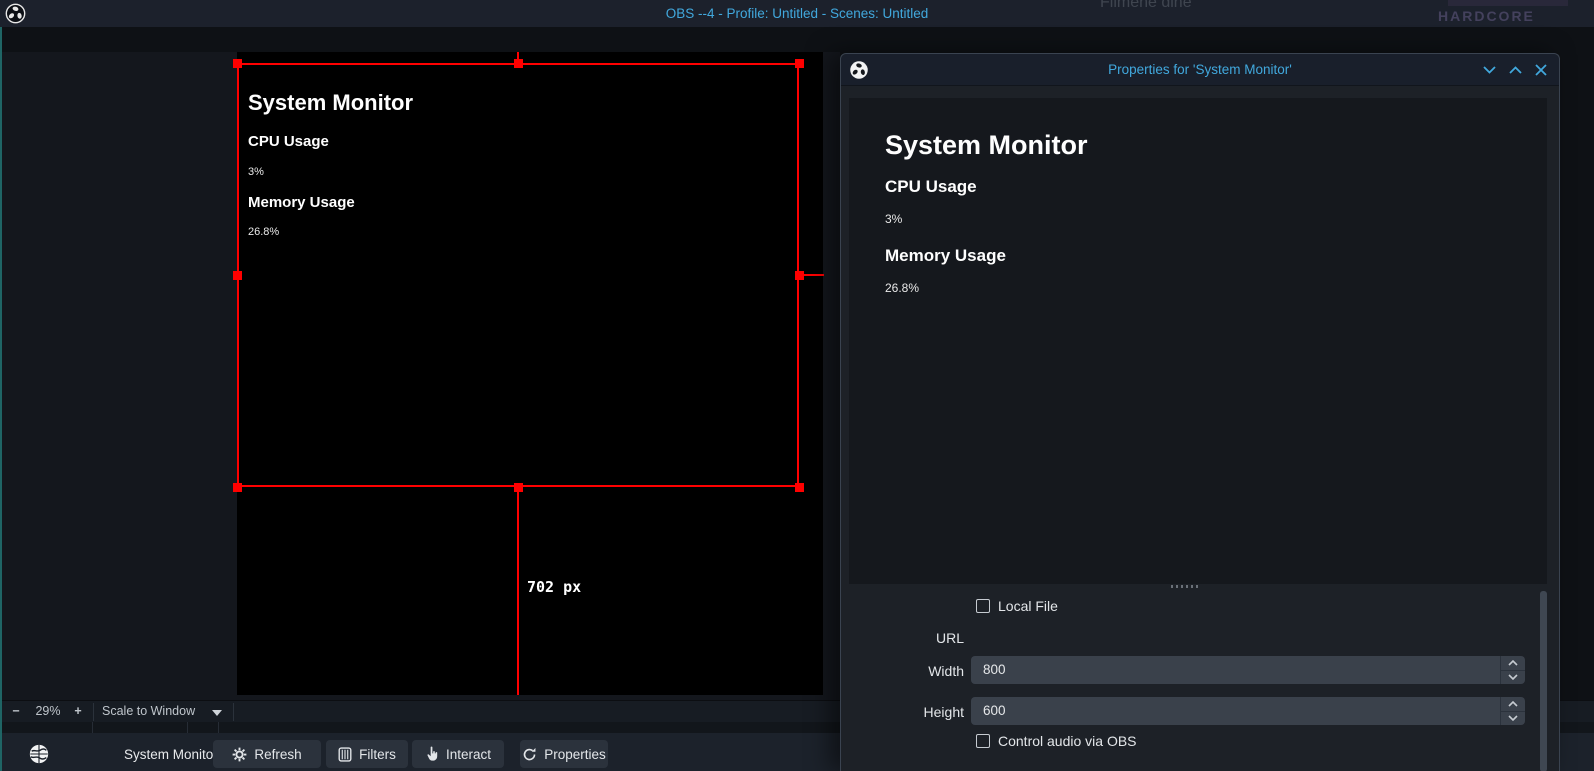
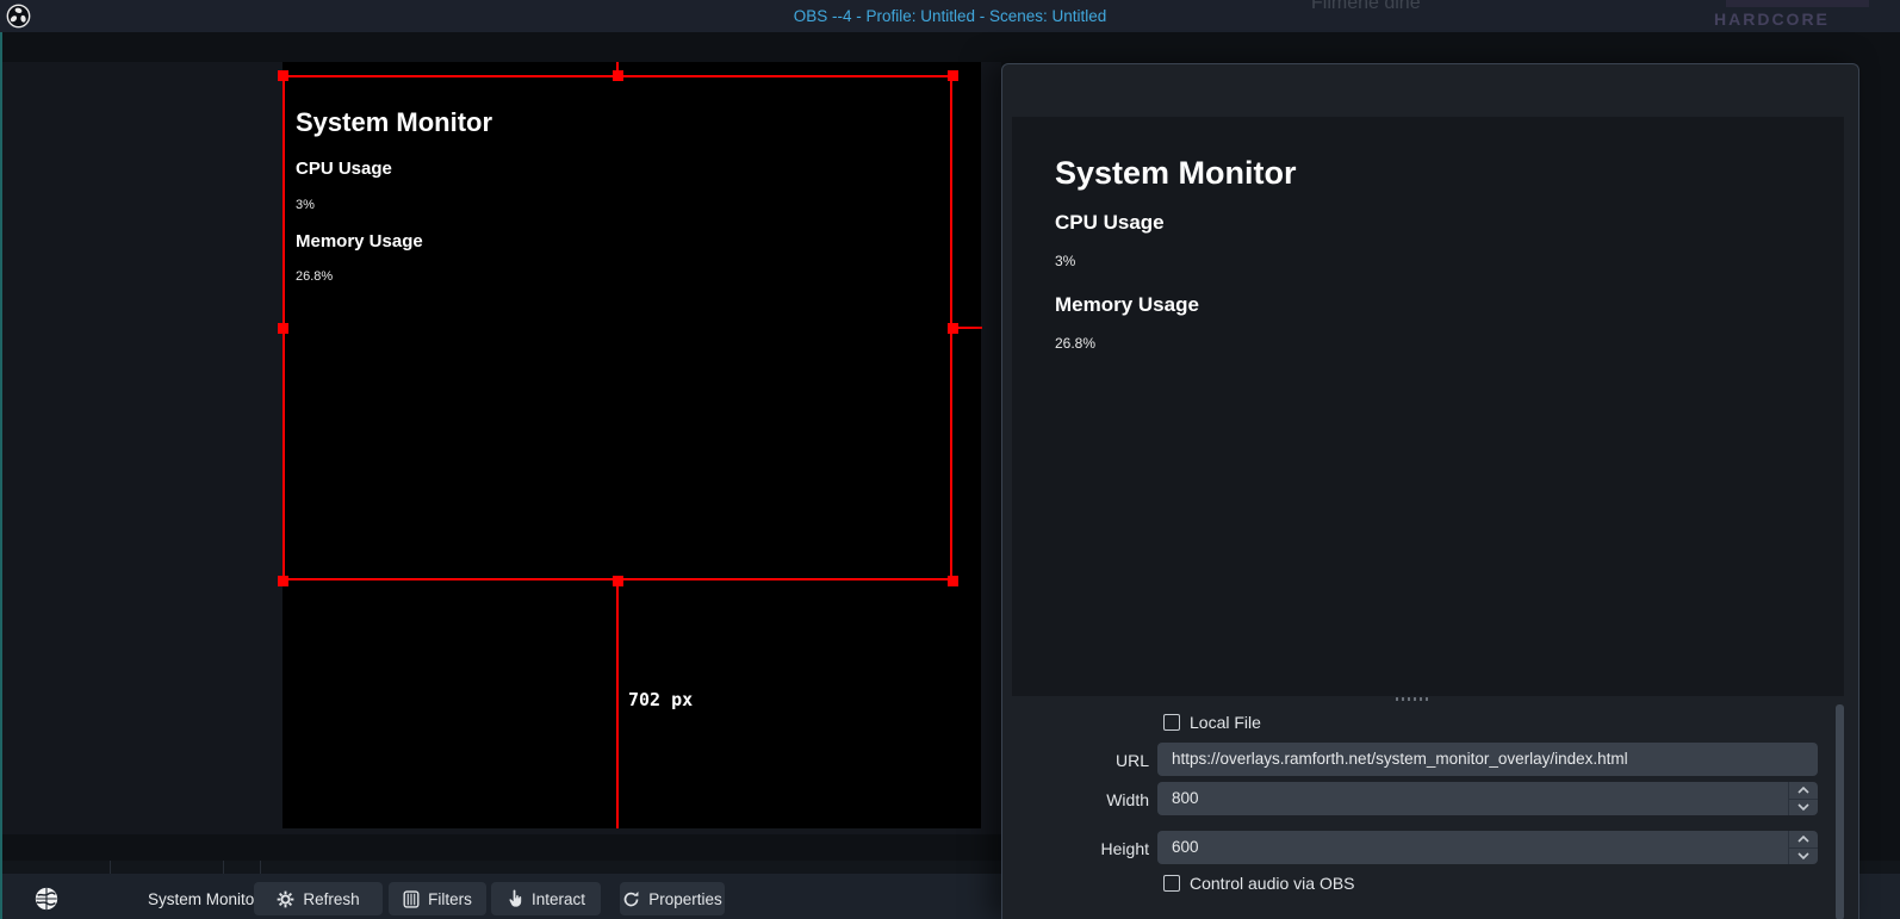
  Filmene dine
  HARDCORE
  OBS --4 - Profile: Untitled - Scenes: Untitled
  System Monitor
  CPU Usage
  3%
  Memory Usage
  26.8%
  702 px
- −
- 29%
- +
- Scale to Window
  System Monito
  Refresh
  Filters
  Interact
  Properties
- Properties for 'System Monitor'
  System Monitor
  CPU Usage
  3%
  Memory Usage
  26.8%
  Local File
  URL
+ https://overlays.ramforth.net/system_monitor_overlay/index.html
  Width
  800
  Height
  600
  Control audio via OBS
